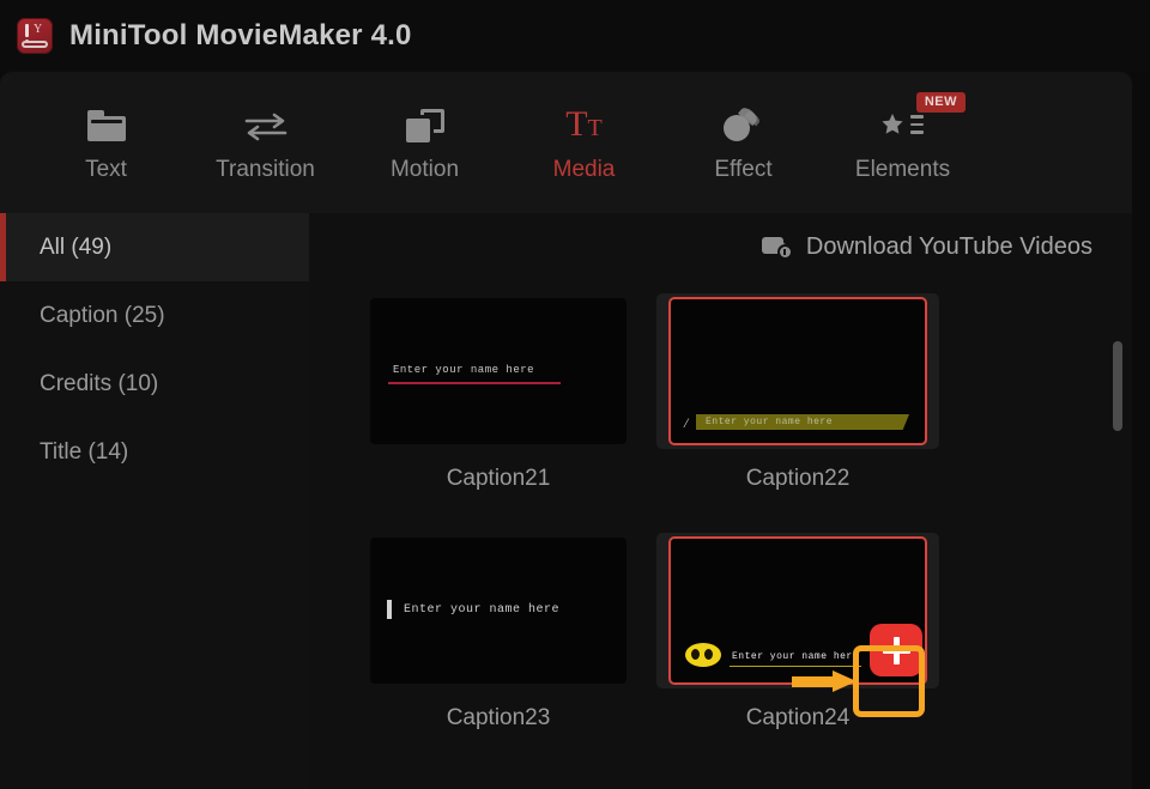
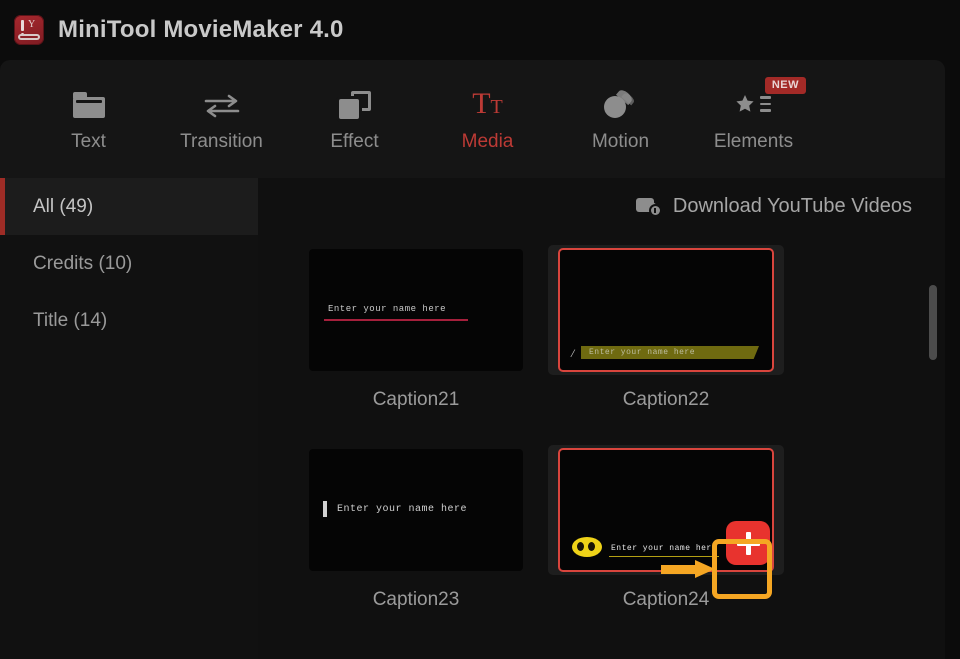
  Y
  MiniTool MovieMaker 4.0
  Text
  Transition
- Motion
+ Effect
  TT
  Media
- Effect
+ Motion
  NEW
  Elements
  All (49)
- Caption (25)
  Credits (10)
  Title (14)
  Download YouTube Videos
  Enter your name here
  Caption21
  /
  Enter your name here
  Caption22
  Enter your name here
  Caption23
  Enter your name here
  Caption24
